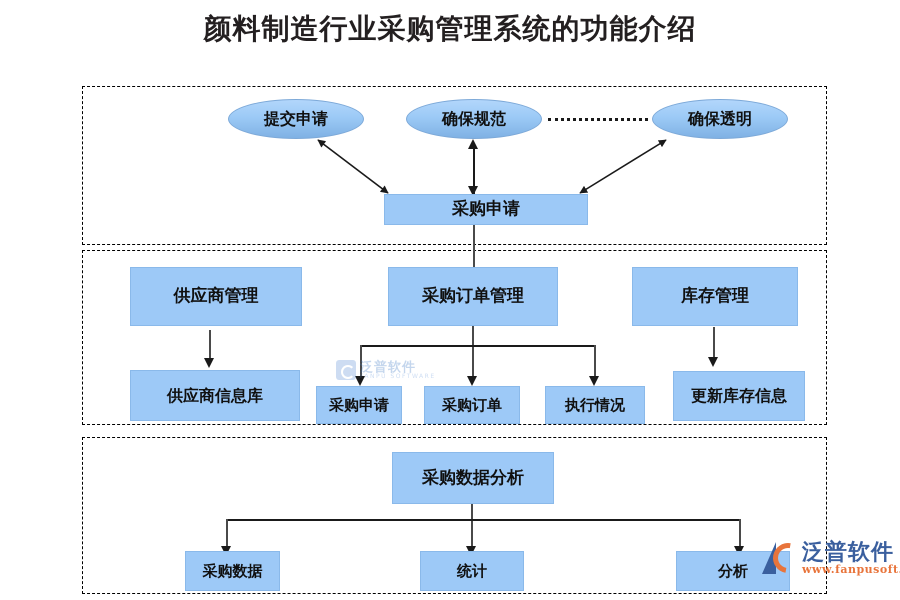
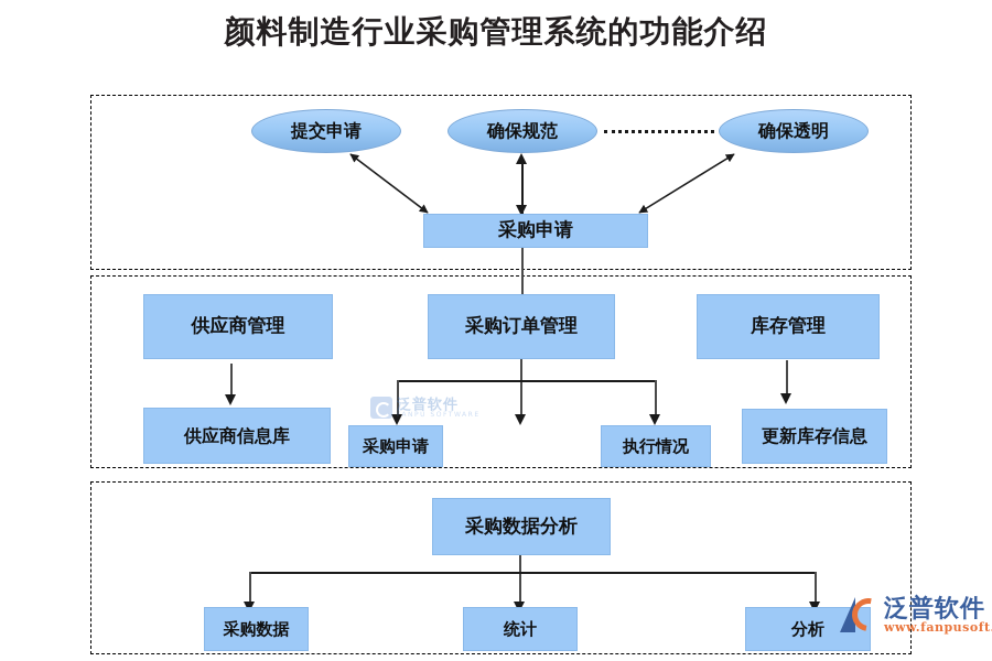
  颜料制造行业采购管理系统的功能介绍
  提交申请
  确保规范
  确保透明
  采购申请
  供应商管理
  供应商信息库
  采购订单管理
  采购申请
- 采购订单
  执行情况
  库存管理
  更新库存信息
  采购数据分析
  采购数据
  统计
  分析
  泛普软件
  泛普软件
  www.fanpusoft
